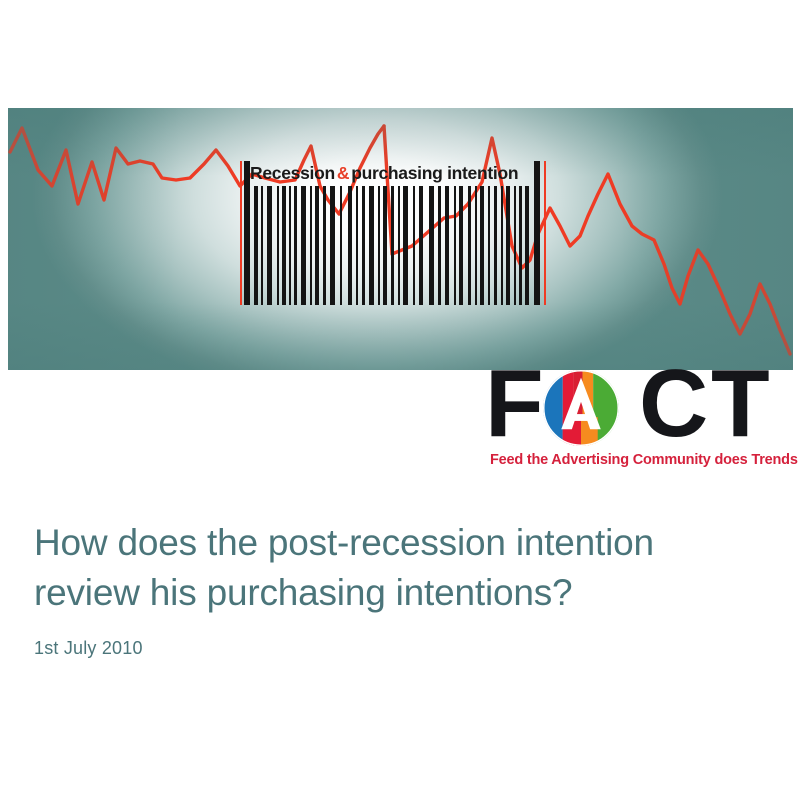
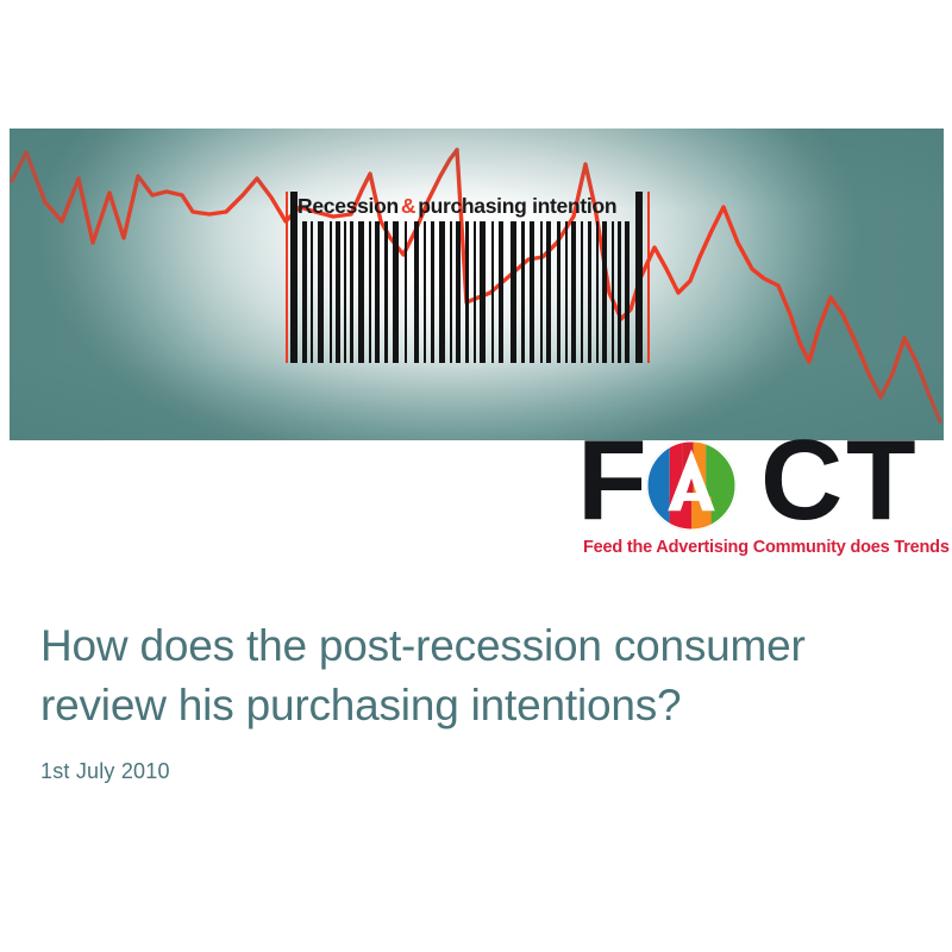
  Recession
  &
  purchasing intention
  F
  C
  T
  Feed the Advertising Community does Trends
- How does the post-recession intention
+ How does the post-recession consumer
  review his purchasing intentions?
  1st July 2010
